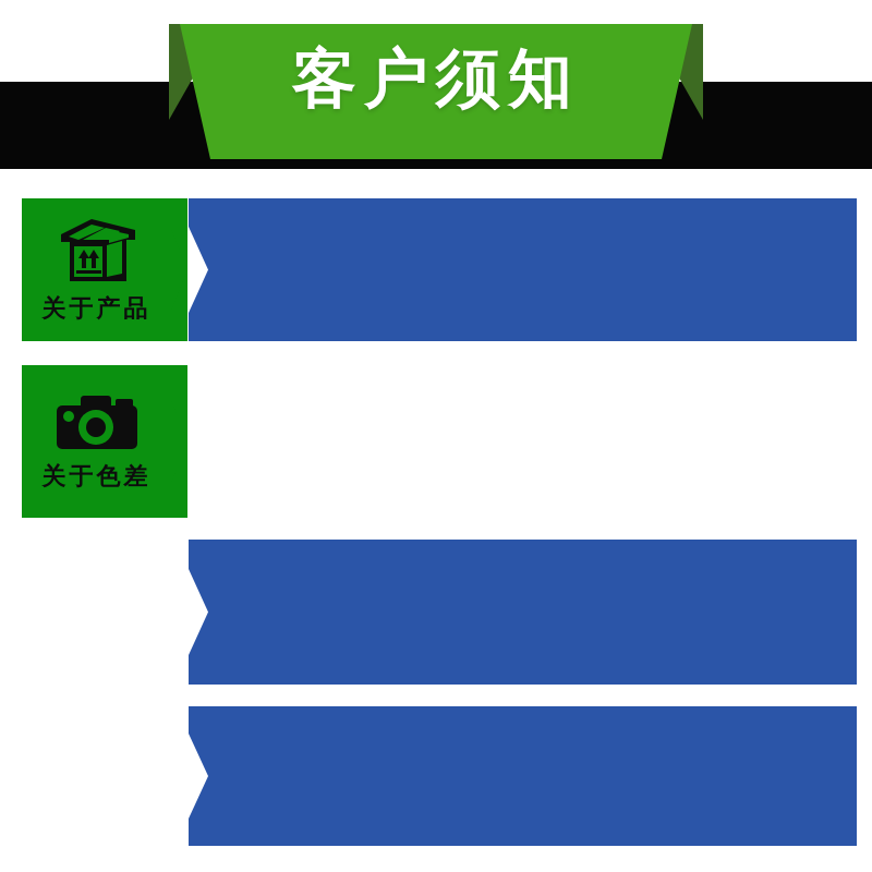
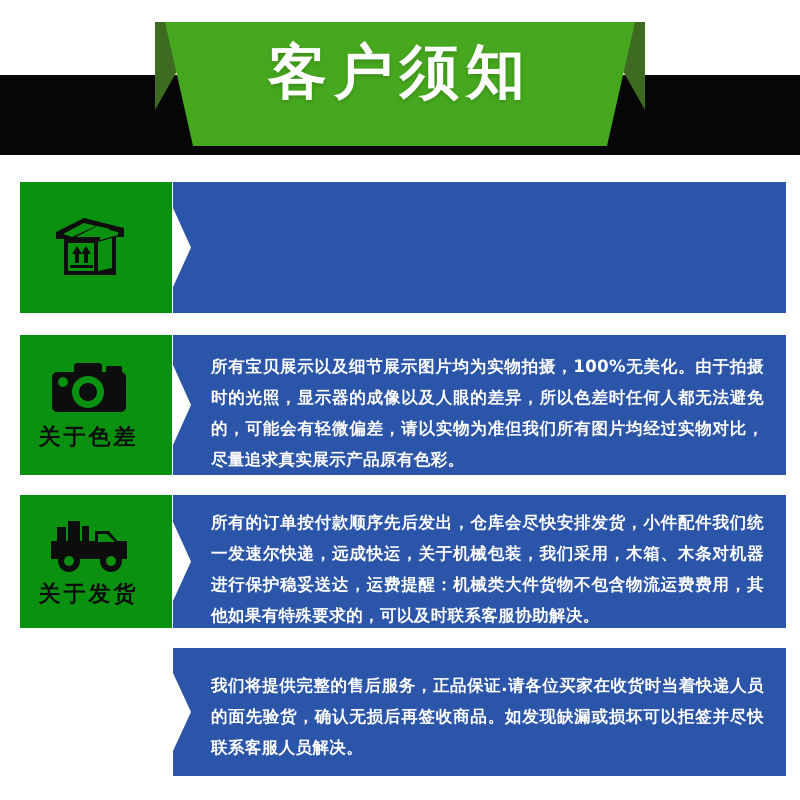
  客户须知
- 关于产品
  关于色差
+ 所有宝贝展示以及细节展示图片均为实物拍摄，100%无美化。由于拍摄时的光照，显示器的成像以及人眼的差异，所以色差时任何人都无法避免的，可能会有轻微偏差，请以实物为准但我们所有图片均经过实物对比，尽量追求真实展示产品原有色彩。
+ 关于发货
+ 所有的订单按付款顺序先后发出，仓库会尽快安排发货，小件配件我们统一发速尔快递，远成快运，关于机械包装，我们采用，木箱、木条对机器进行保护稳妥送达，运费提醒：机械类大件货物不包含物流运费费用，其他如果有特殊要求的，可以及时联系客服协助解决。
+ 我们将提供完整的售后服务，正品保证.请各位买家在收货时当着快递人员的面先验货，确认无损后再签收商品。如发现缺漏或损坏可以拒签并尽快联系客服人员解决。
